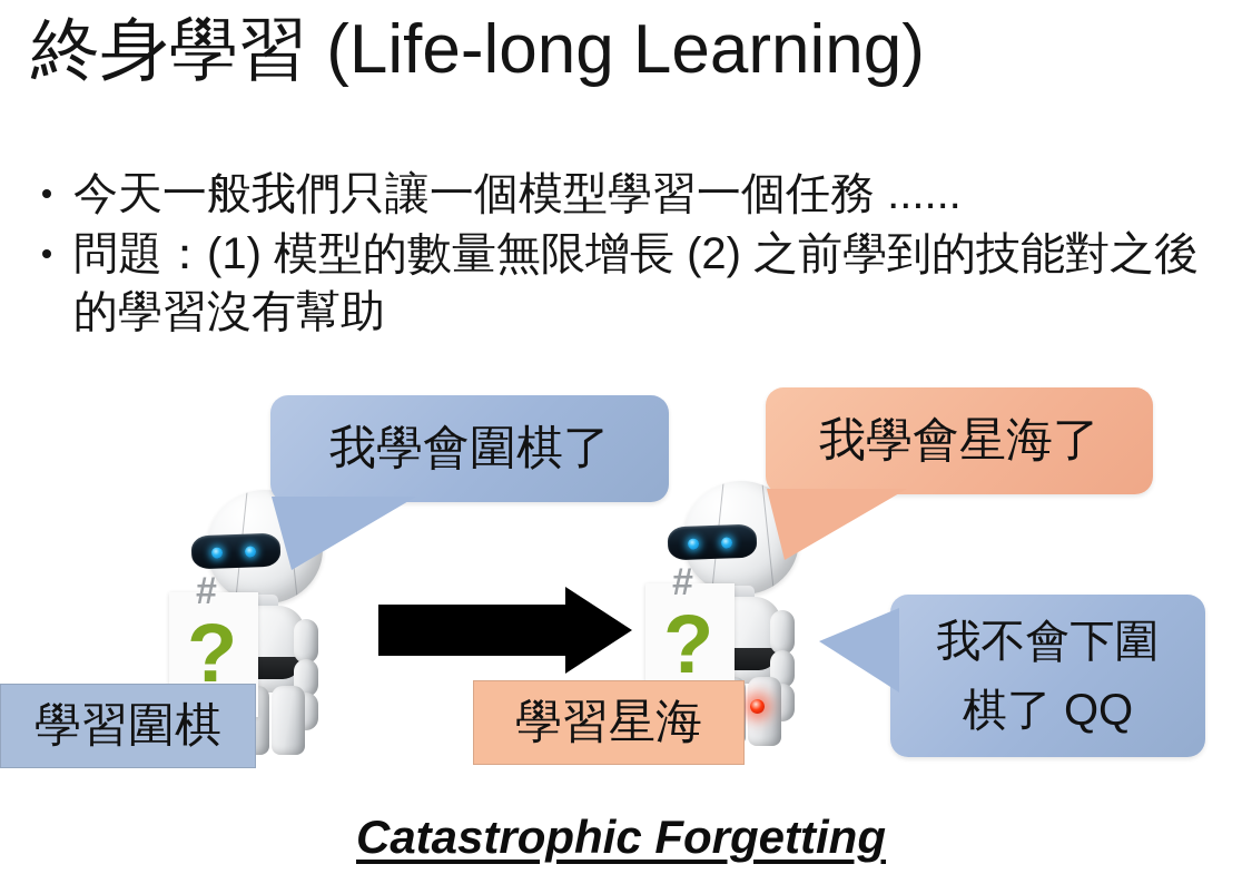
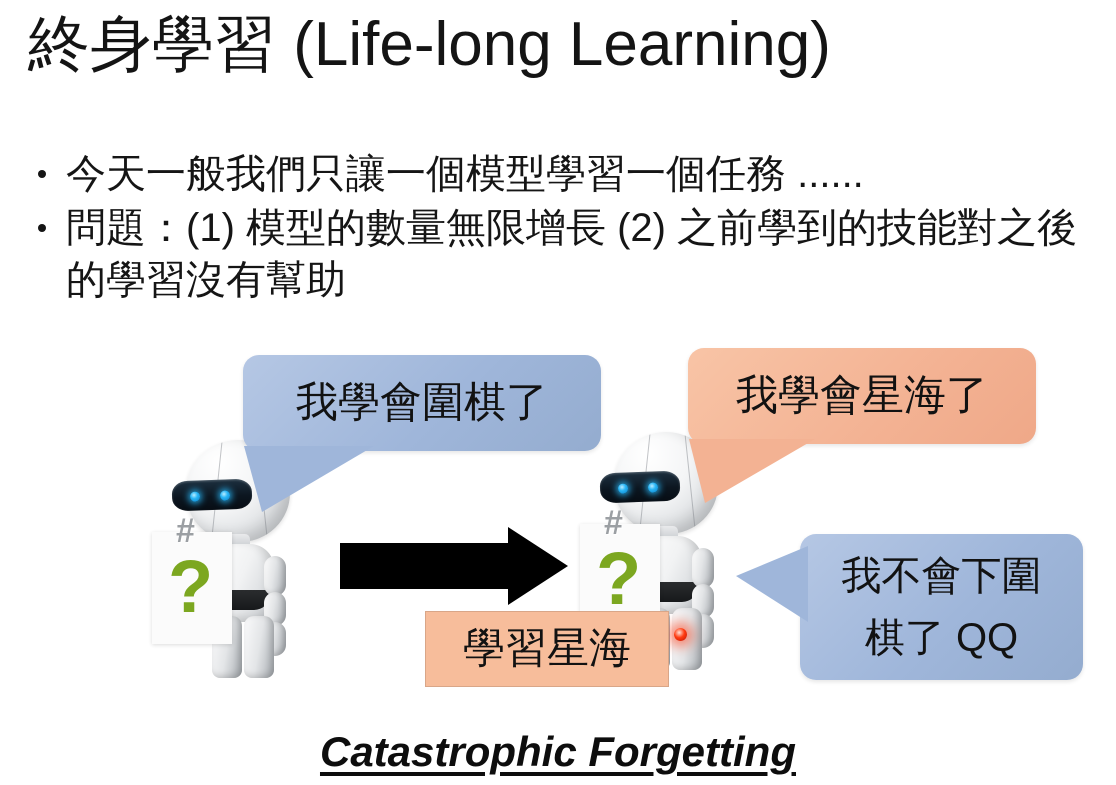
  終身學習 (Life-long Learning)
  今天一般我們只讓一個模型學習一個任務 ......
  問題：(1) 模型的數量無限增長 (2) 之前學到的技能對之後的學習沒有幫助
  #
  ?
  #
  ?
  我學會圍棋了
  我學會星海了
  我不會下圍
  棋了 QQ
- 學習圍棋
  學習星海
  Catastrophic Forgetting
